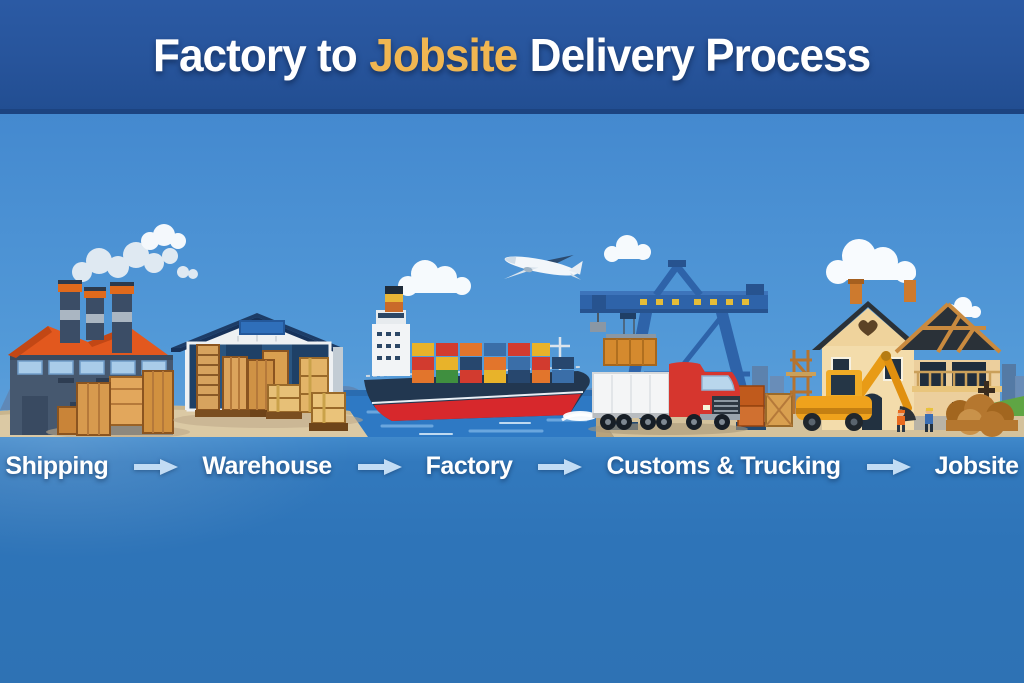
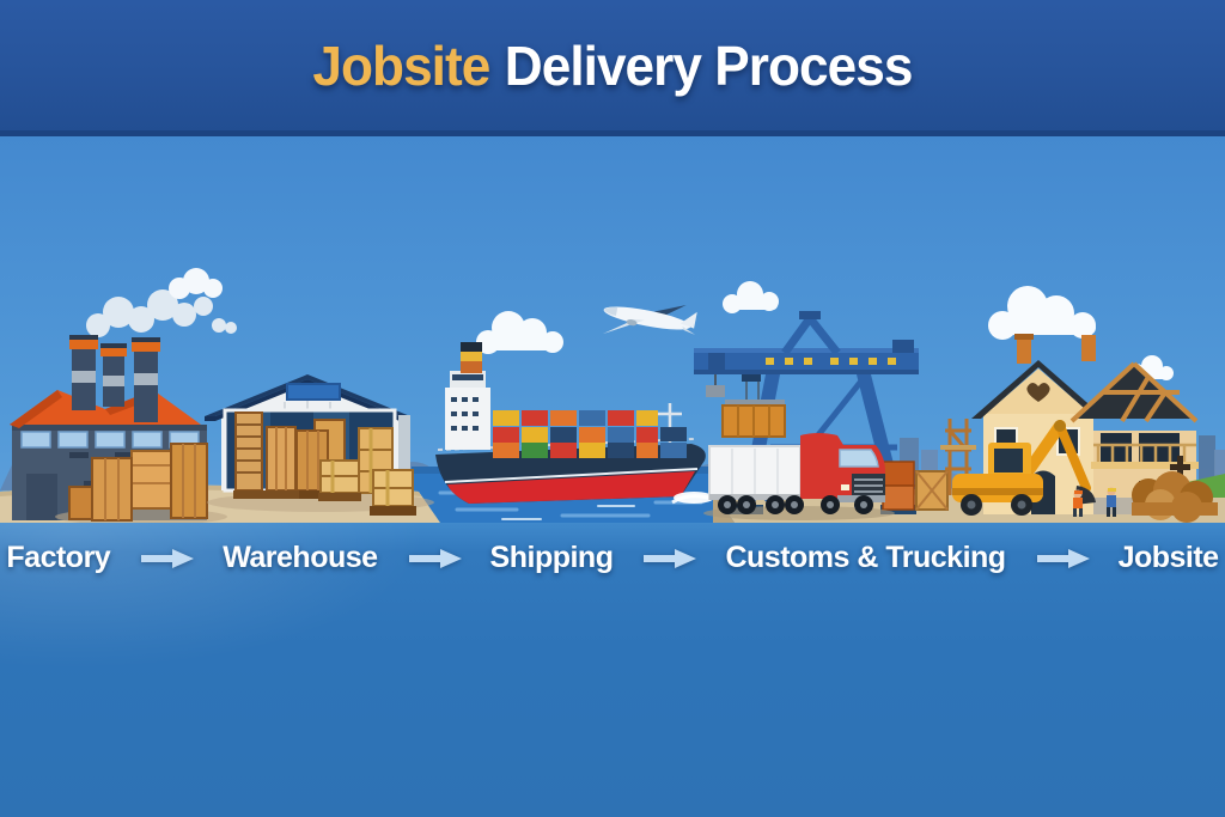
- Factory to
  Jobsite
  Delivery Process
- Shipping
+ Factory
  Warehouse
- Factory
+ Shipping
  Customs & Trucking
  Jobsite
